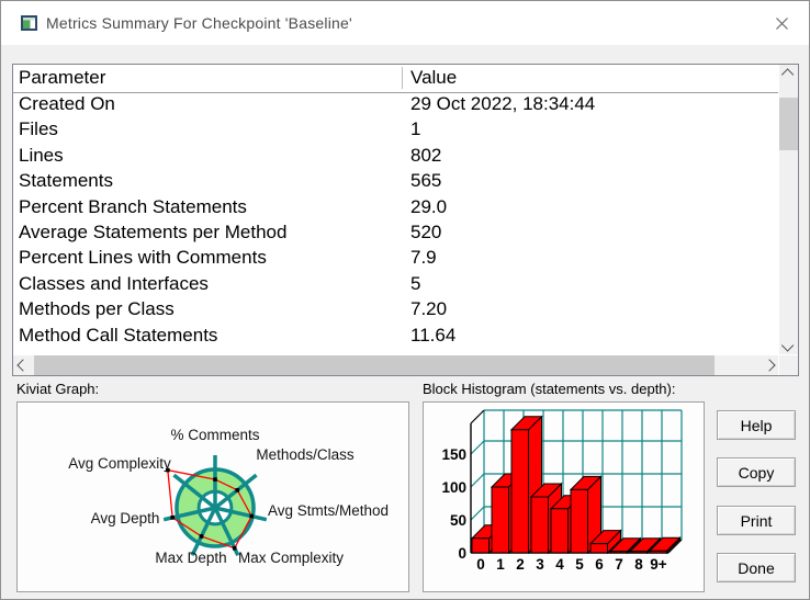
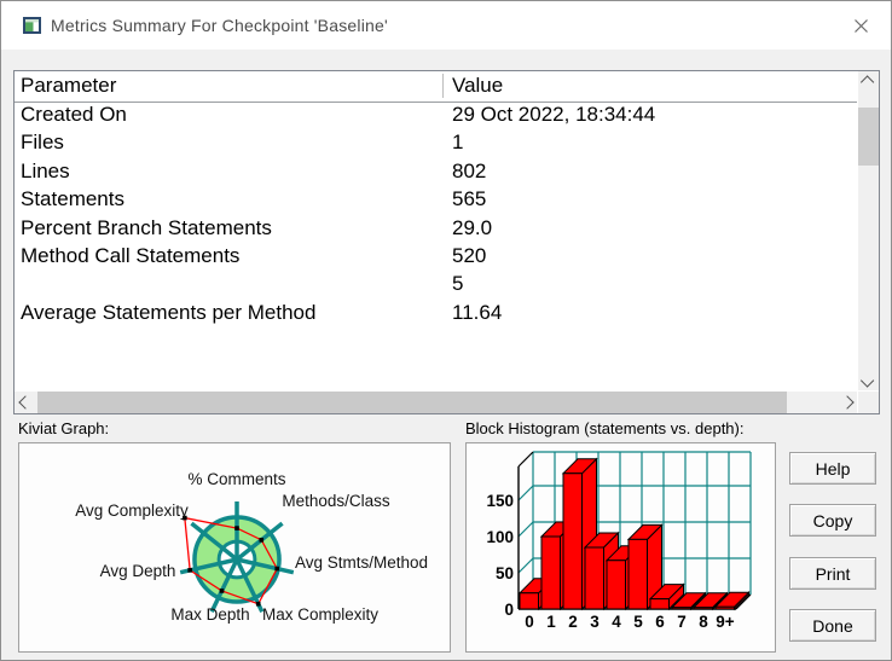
  Metrics Summary For Checkpoint 'Baseline'
  Parameter
  Value
  Created On
  29 Oct 2022, 18:34:44
  Files
  1
  Lines
  802
  Statements
  565
  Percent Branch Statements
  29.0
- Average Statements per Method
+ Method Call Statements
  520
- Percent Lines with Comments
- 7.9
- Classes and Interfaces
  5
- Methods per Class
- 7.20
- Method Call Statements
+ Average Statements per Method
  11.64
  Kiviat Graph:
  Block Histogram (statements vs. depth):
  % Comments
  Methods/Class
  Avg Stmts/Method
  Max Complexity
  Max Depth
  Avg Depth
  Avg Complexity
  0
  50
  100
  150
  0
  1
  2
  3
  4
  5
  6
  7
  8
  9+
  Help
  Copy
  Print
  Done
